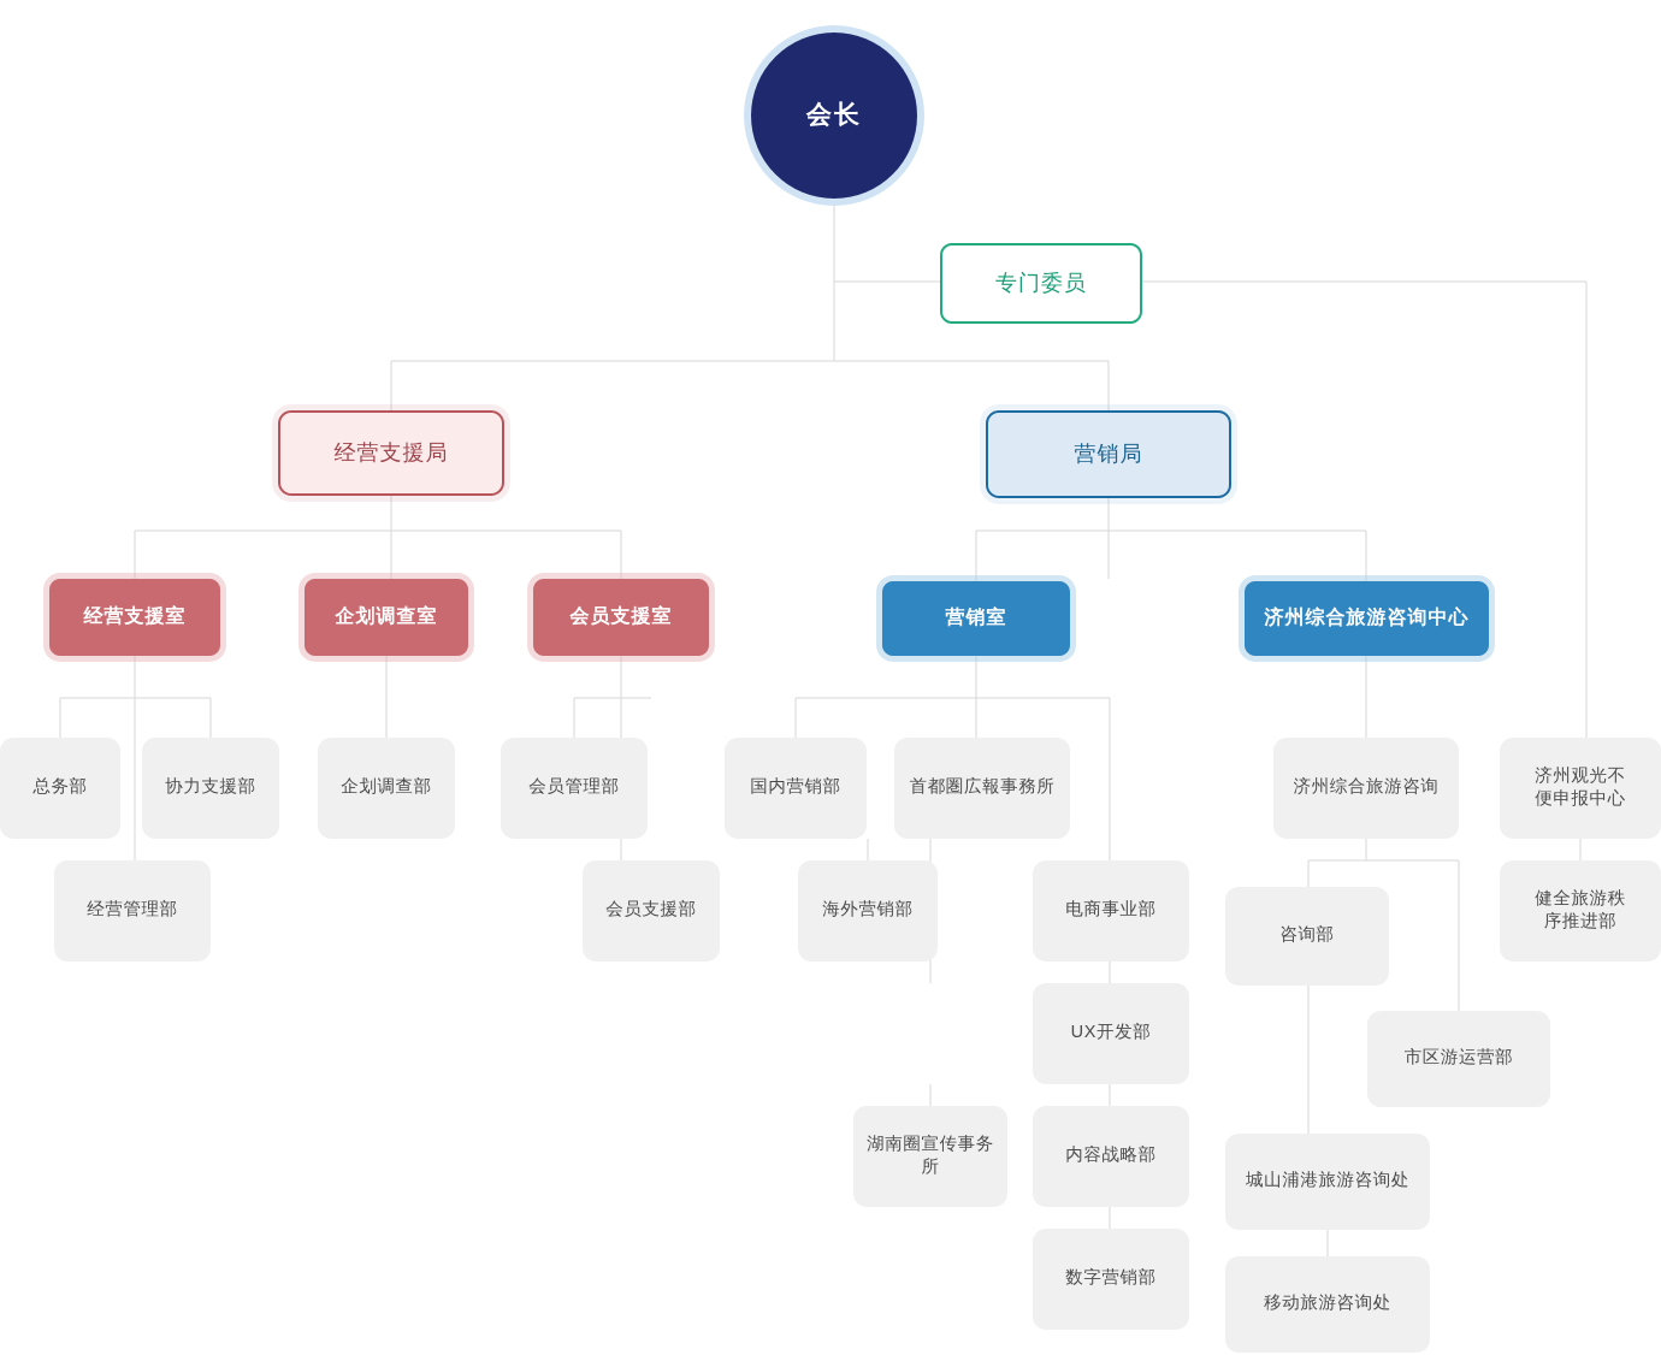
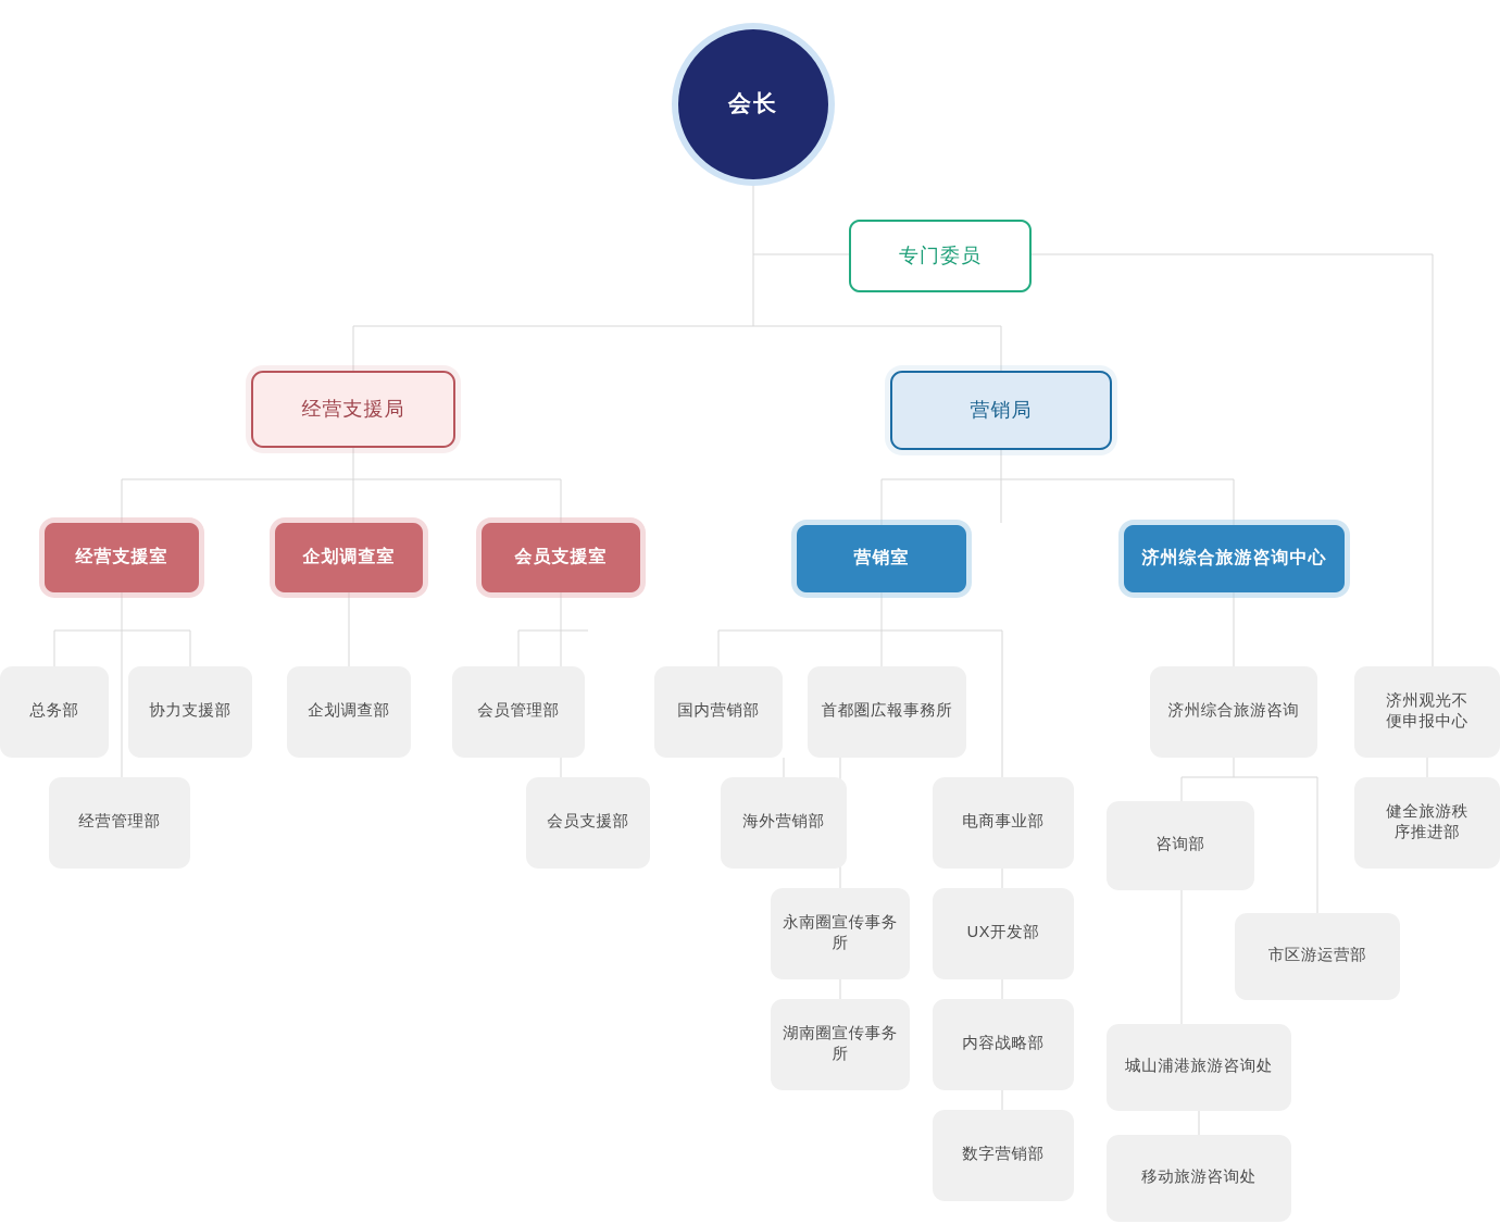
  会长
  专门委员
  经营支援局
  营销局
  经营支援室
  企划调查室
  会员支援室
  营销室
  济州综合旅游咨询中心
  总务部
  协力支援部
  经营管理部
  企划调查部
  会员管理部
  会员支援部
  国内营销部
  海外营销部
  首都圏広報事務所
+ 永南圈宣传事务所
  湖南圈宣传事务所
  电商事业部
  UX开发部
  内容战略部
  数字营销部
  济州综合旅游咨询
  咨询部
  市区游运营部
  城山浦港旅游咨询处
  移动旅游咨询处
  济州观光不
  便申报中心
  健全旅游秩
  序推进部
